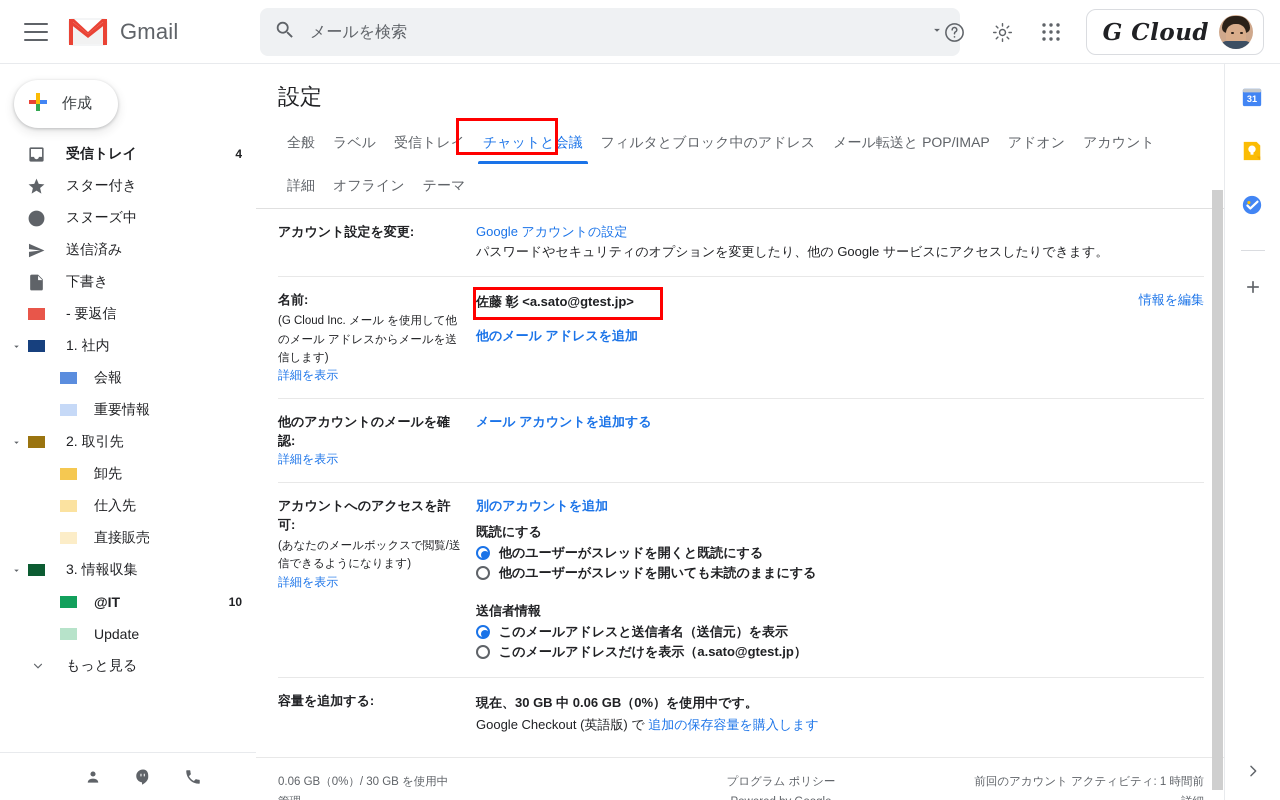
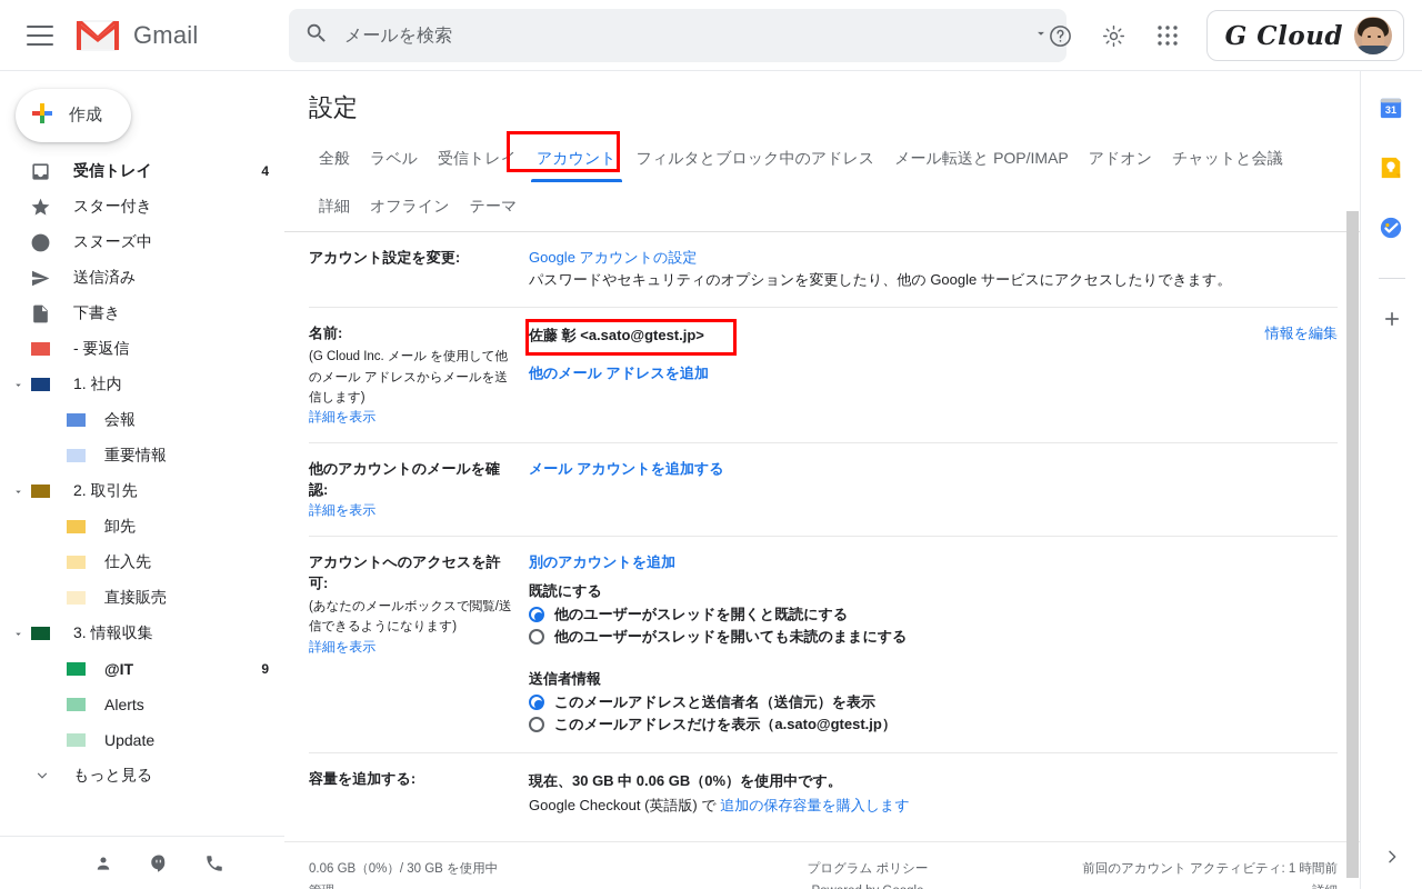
  Gmail
  メールを検索
  G Cloud
  作成
  受信トレイ
  4
  スター付き
  スヌーズ中
  送信済み
  下書き
  - 要返信
  1. 社内
  会報
  重要情報
  2. 取引先
  卸先
  仕入先
  直接販売
  3. 情報収集
  @IT
- 10
+ 9
+ Alerts
  Update
  もっと見る
  設定
  全般
  ラベル
  受信トレイ
- チャットと会議
+ アカウント
  フィルタとブロック中のアドレス
  メール転送と POP/IMAP
  アドオン
- アカウント
+ チャットと会議
  詳細
  オフライン
  テーマ
  アカウント設定を変更:
  Google アカウントの設定
  パスワードやセキュリティのオプションを変更したり、他の Google サービスにアクセスしたりできます。
  名前:
  (G Cloud Inc. メール を使用して他のメール アドレスからメールを送信します)
  詳細を表示
  佐藤 彰 <a.sato@gtest.jp>
  他のメール アドレスを追加
  情報を編集
  他のアカウントのメールを確認:
  詳細を表示
  メール アカウントを追加する
  アカウントへのアクセスを許可:
  (あなたのメールボックスで閲覧/送信できるようになります)
  詳細を表示
  別のアカウントを追加
  既読にする
  他のユーザーがスレッドを開くと既読にする
  他のユーザーがスレッドを開いても未読のままにする
  送信者情報
  このメールアドレスと送信者名（送信元）を表示
  このメールアドレスだけを表示（a.sato@gtest.jp）
  容量を追加する:
  現在、30 GB 中 0.06 GB（0%）を使用中です。
  Google Checkout (英語版) で 追加の保存容量を購入します
  0.06 GB（0%）/ 30 GB を使用中
  プログラム ポリシー
  前回のアカウント アクティビティ: 1 時間前
  31
